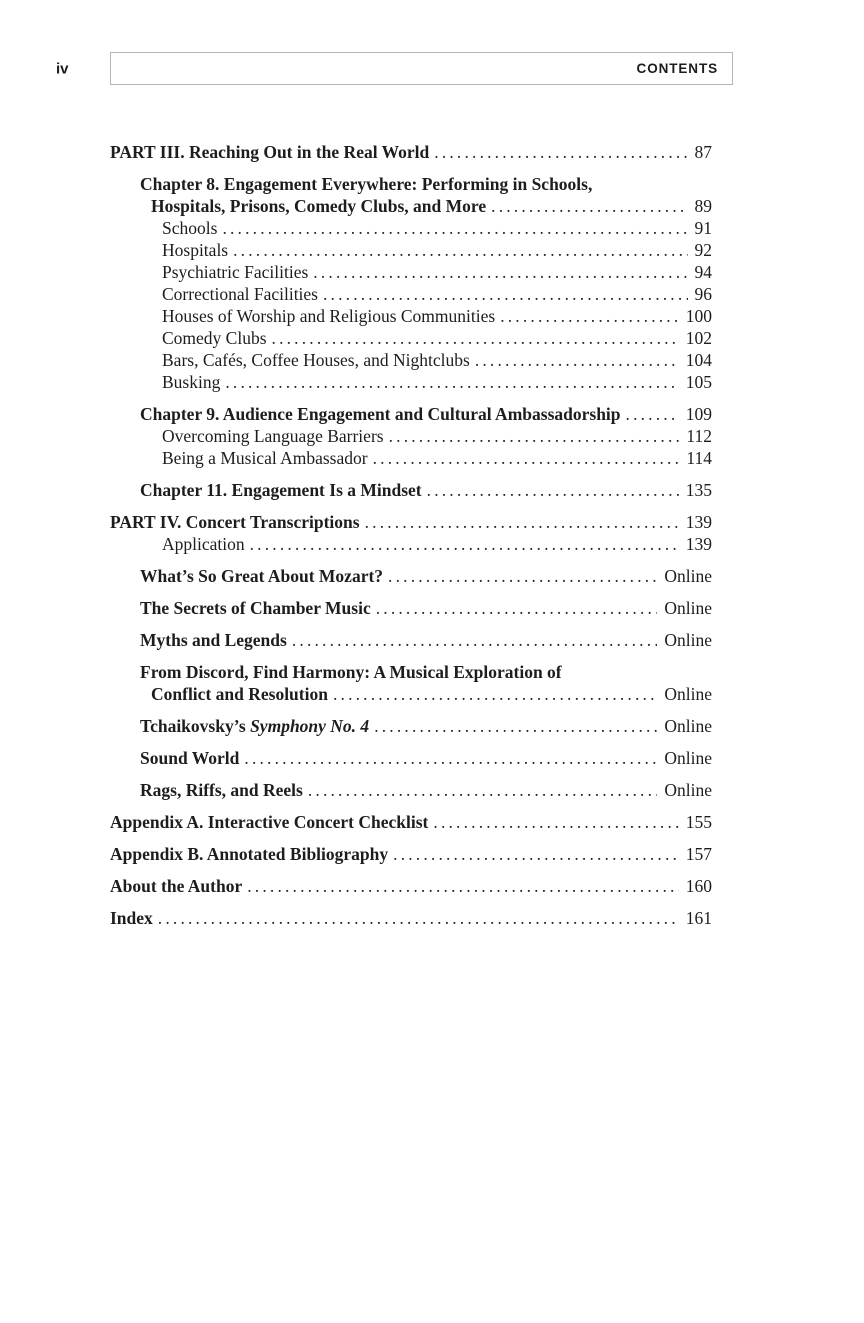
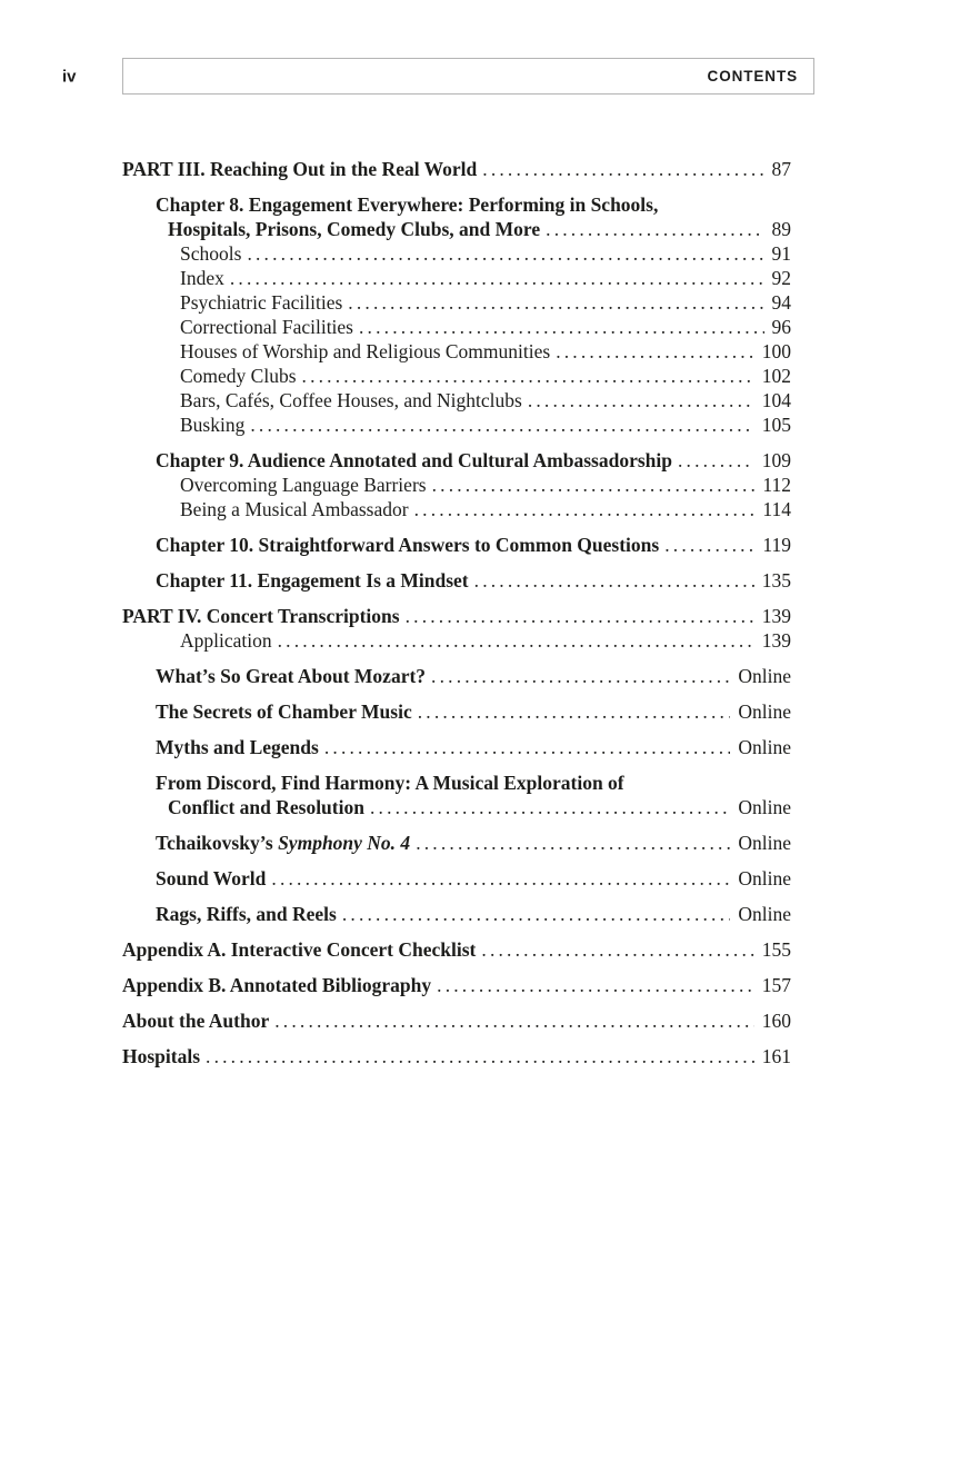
  iv
  CONTENTS
  PART III. Reaching Out in the Real World
  87
  Chapter 8. Engagement Everywhere: Performing in Schools,
  Hospitals, Prisons, Comedy Clubs, and More
  89
  Schools
  91
- Hospitals
+ Index
  92
  Psychiatric Facilities
  94
  Correctional Facilities
  96
  Houses of Worship and Religious Communities
  100
  Comedy Clubs
  102
  Bars, Cafés, Coffee Houses, and Nightclubs
  104
  Busking
  105
- Chapter 9. Audience Engagement and Cultural Ambassadorship
+ Chapter 9. Audience Annotated and Cultural Ambassadorship
  109
  Overcoming Language Barriers
  112
  Being a Musical Ambassador
  114
+ Chapter 10. Straightforward Answers to Common Questions
+ 119
  Chapter 11. Engagement Is a Mindset
  135
  PART IV. Concert Transcriptions
  139
  Application
  139
  What’s So Great About Mozart?
  Online
  The Secrets of Chamber Music
  Online
  Myths and Legends
  Online
  From Discord, Find Harmony: A Musical Exploration of
  Conflict and Resolution
  Online
  Tchaikovsky’s Symphony No. 4
  Online
  Sound World
  Online
  Rags, Riffs, and Reels
  Online
  Appendix A. Interactive Concert Checklist
  155
  Appendix B. Annotated Bibliography
  157
  About the Author
  160
- Index
+ Hospitals
  161
